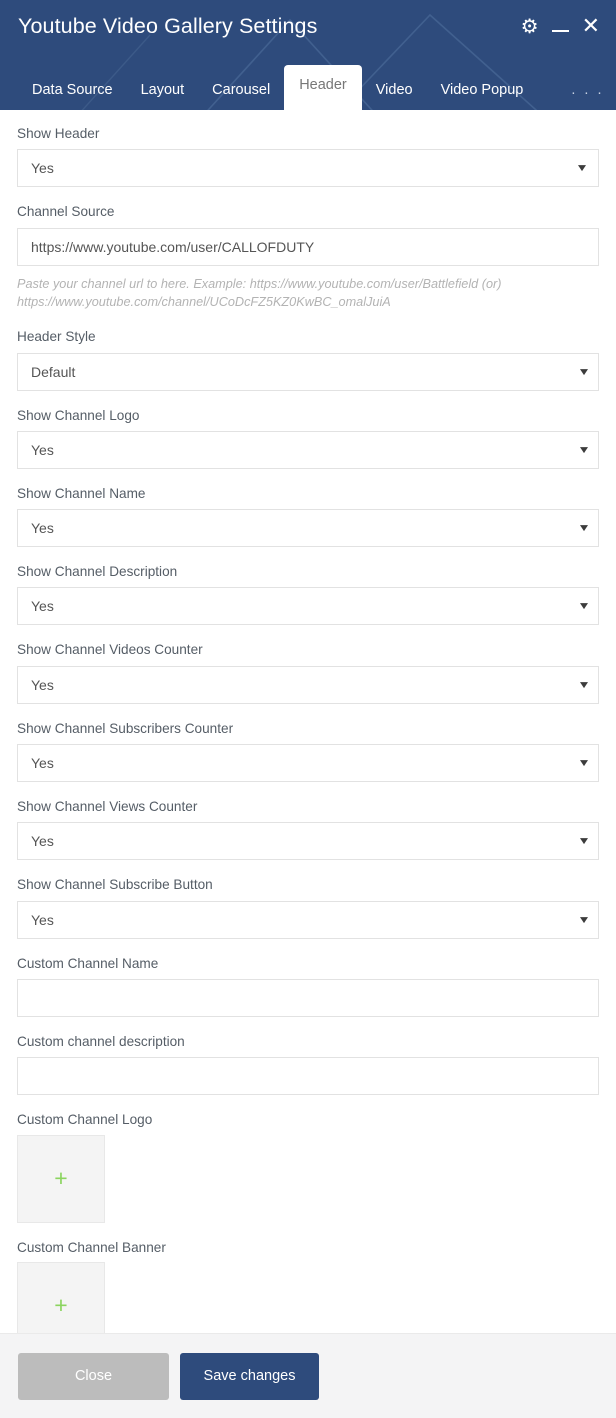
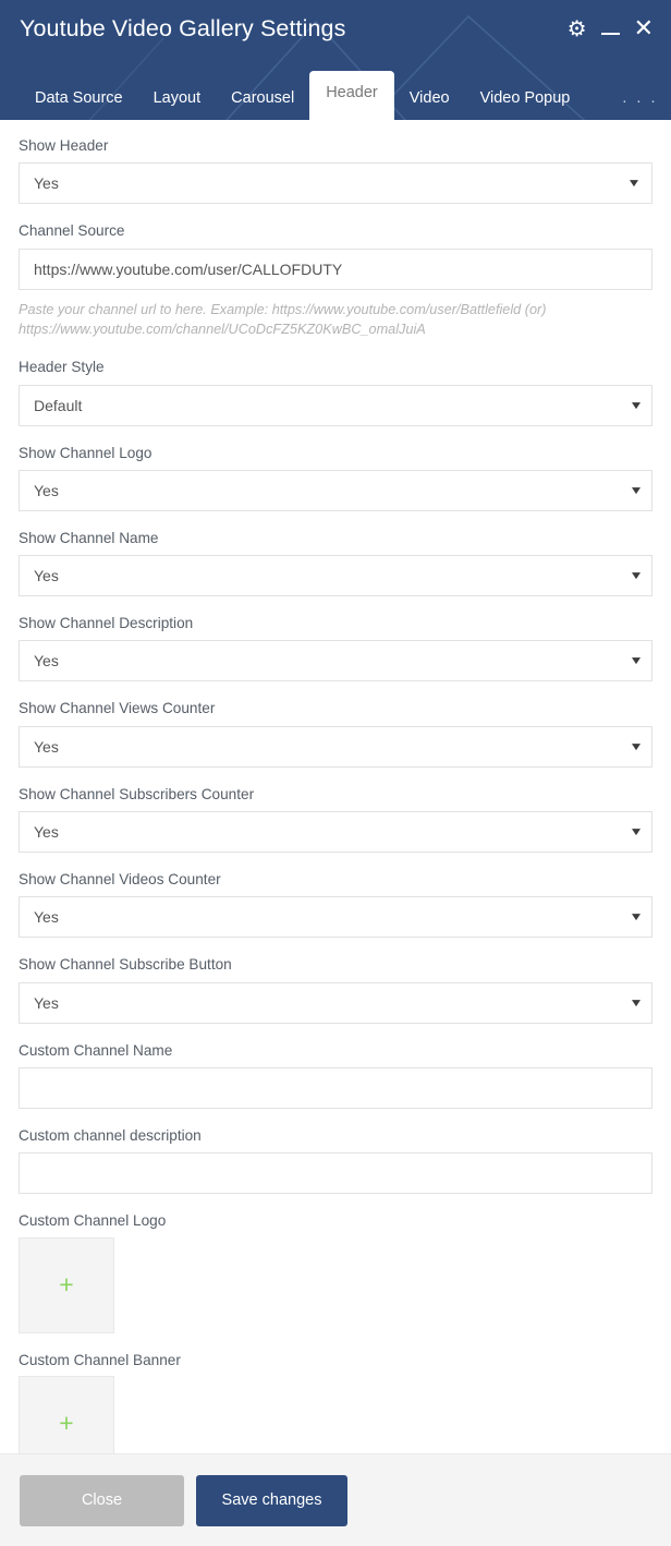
  Youtube Video Gallery Settings
  ⚙
  ✕
  Data Source
  Layout
  Carousel
  Header
  Video
  Video Popup
  . . .
  Show Header
  Yes
  Channel Source
  https://www.youtube.com/user/CALLOFDUTY
  Paste your channel url to here. Example: https://www.youtube.com/user/Battlefield (or) https://www.youtube.com/channel/UCoDcFZ5KZ0KwBC_omalJuiA
  Header Style
  Default
  Show Channel Logo
  Yes
  Show Channel Name
  Yes
  Show Channel Description
  Yes
- Show Channel Videos Counter
+ Show Channel Views Counter
  Yes
  Show Channel Subscribers Counter
  Yes
- Show Channel Views Counter
+ Show Channel Videos Counter
  Yes
  Show Channel Subscribe Button
  Yes
  Custom Channel Name
  Custom channel description
  Custom Channel Logo
  +
  Custom Channel Banner
  +
  Close
  Save changes
